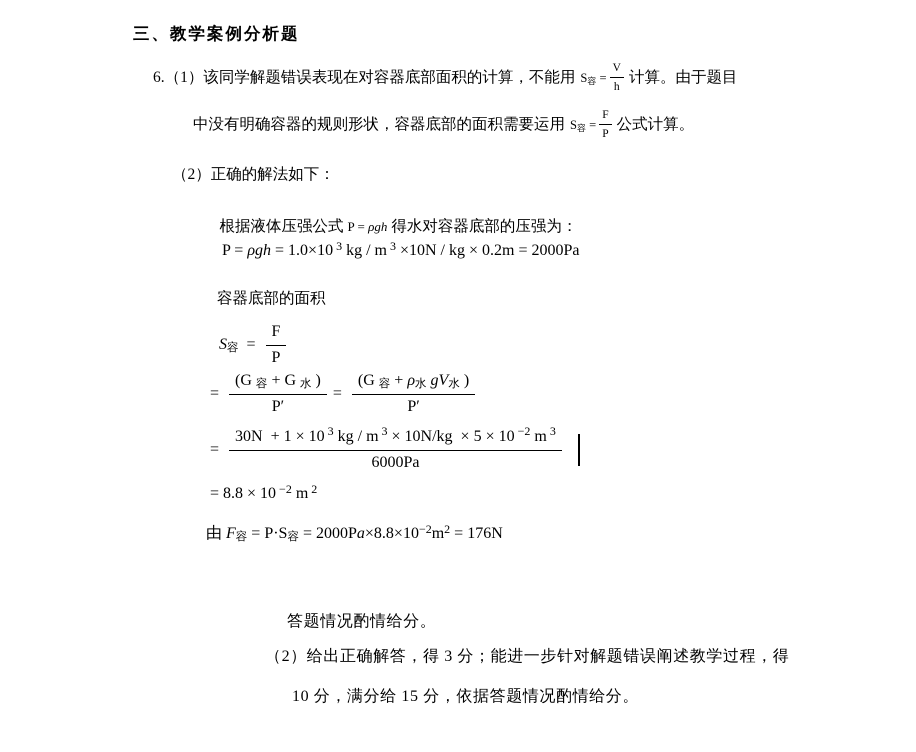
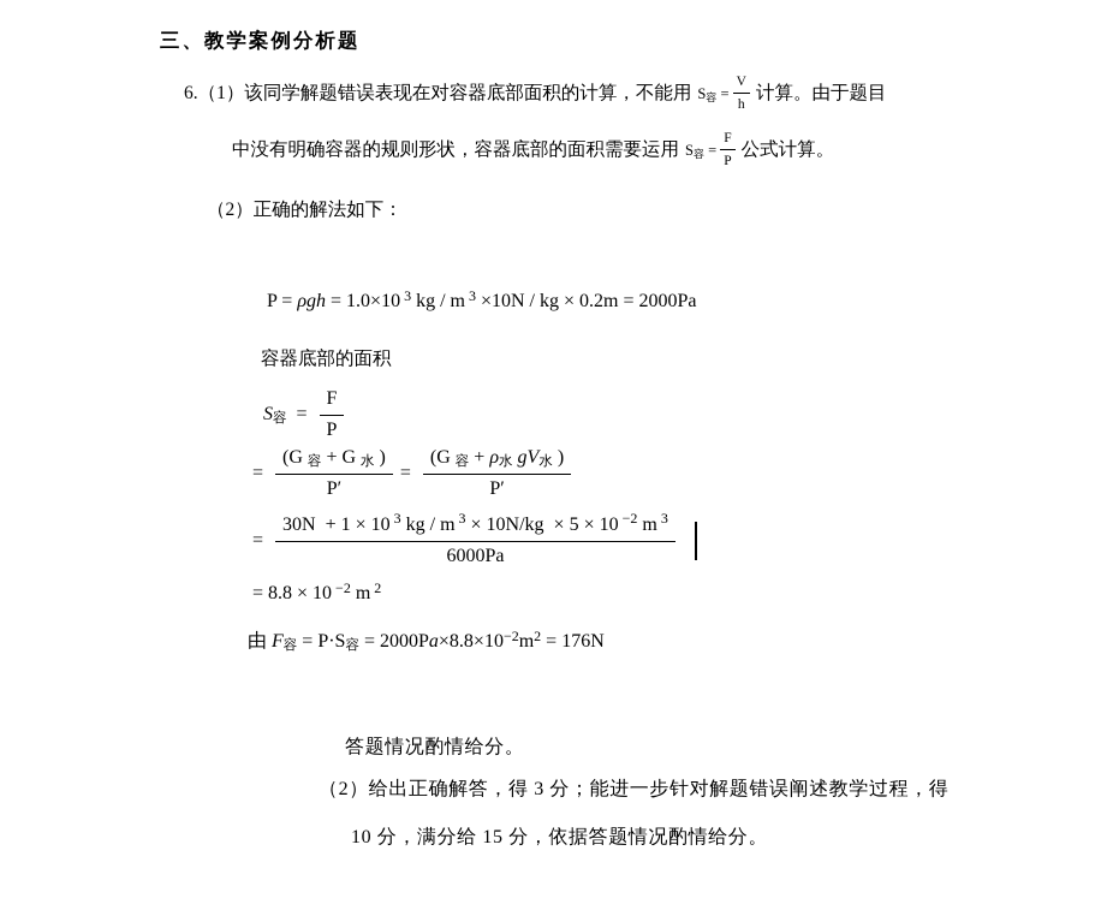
  三、教学案例分析题
  6.（1）该同学解题错误表现在对容器底部面积的计算，不能用
  S容 =
  V
  h
  计算。由于题目
  中没有明确容器的规则形状，容器底部的面积需要运用
  S容 =
  F
  P
  公式计算。
  （2）正确的解法如下：
- 根据液体压强公式 P = ρgh 得水对容器底部的压强为：
  P = ρgh = 1.0×10 3 kg / m 3 ×10N / kg × 0.2m = 2000Pa
  容器底部的面积
  S容 =
  F
  P
  =
  (G 容 + G 水 )
  P′
  =
  (G 容 + ρ水 gV水 )
  P′
  =
  30N + 1 × 10 3 kg / m 3 × 10N/kg × 5 × 10 −2 m 3
  6000Pa
  = 8.8 × 10 −2 m 2
  由 F容 = P·S容 = 2000Pa×8.8×10−2m2 = 176N
  答题情况酌情给分。
  （2）给出正确解答，得 3 分；能进一步针对解题错误阐述教学过程，得
  10 分，满分给 15 分，依据答题情况酌情给分。
